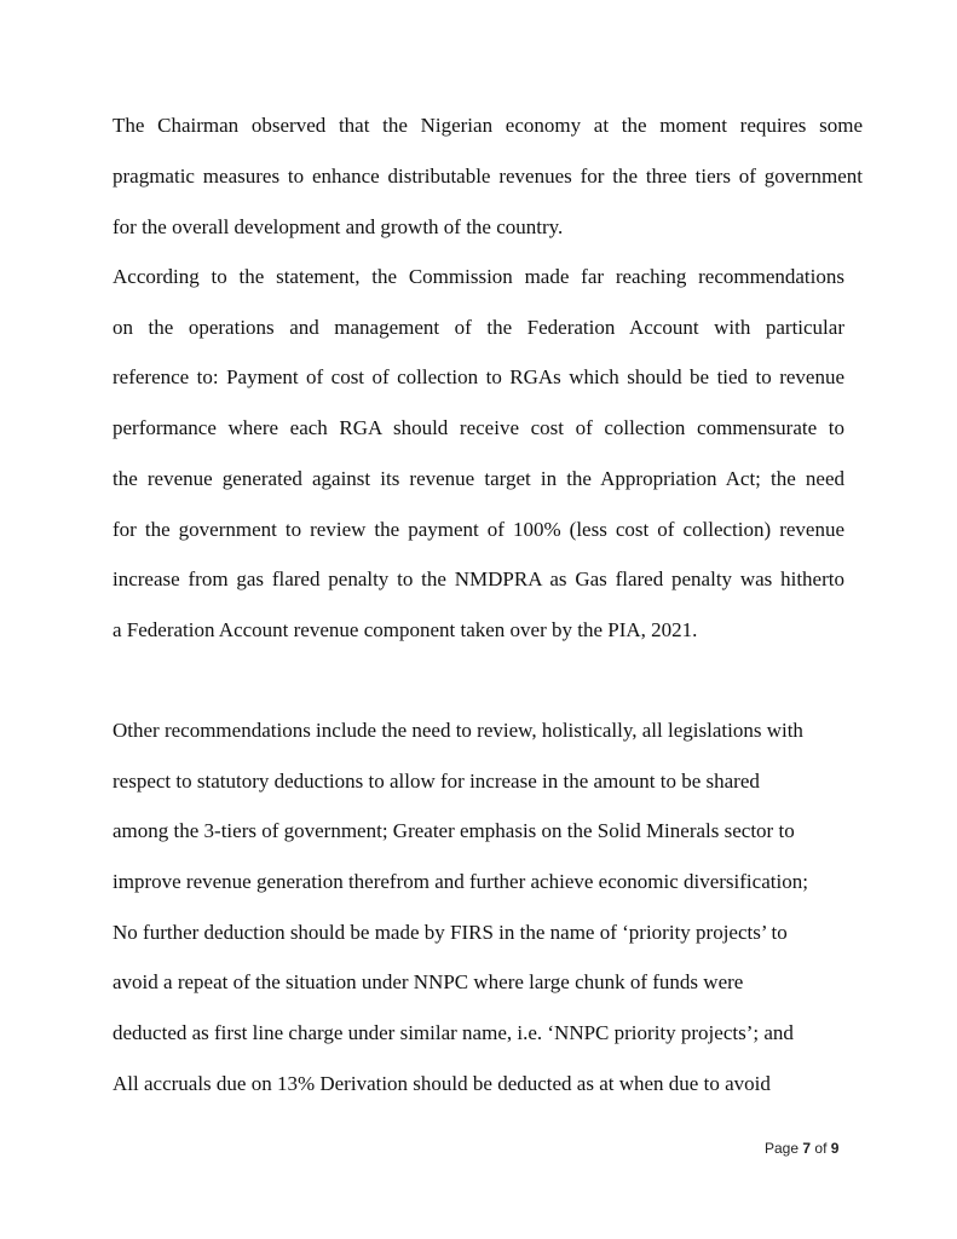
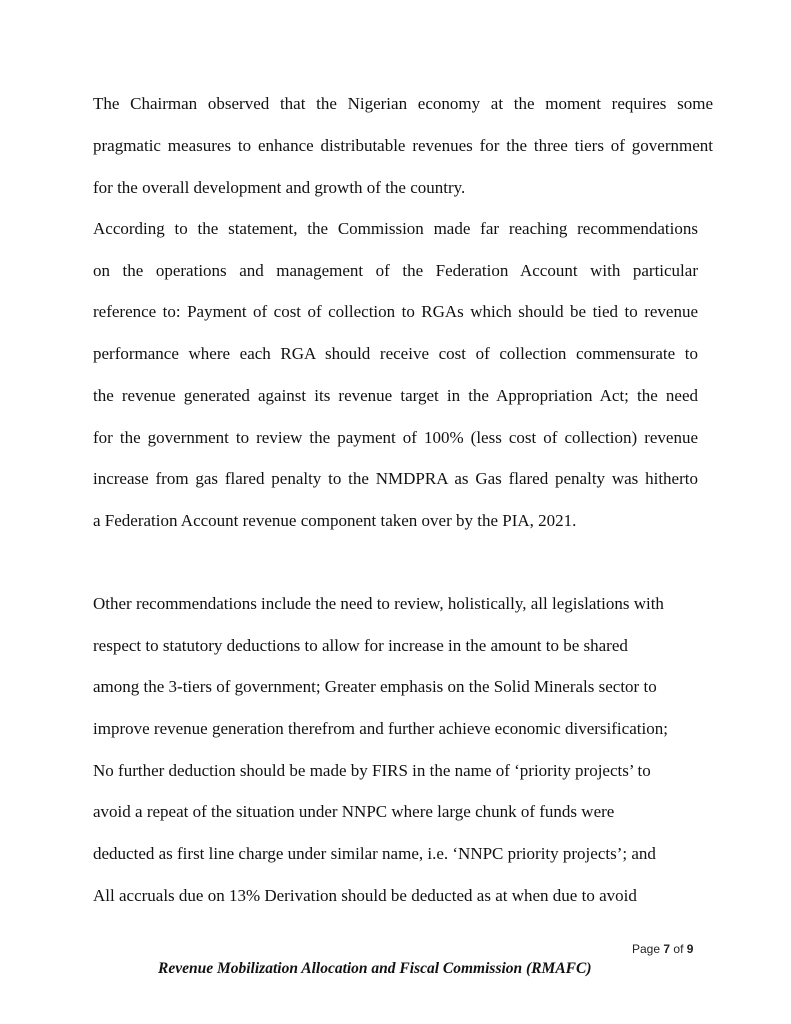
  The Chairman observed that the Nigerian economy at the moment requires some
  pragmatic measures to enhance distributable revenues for the three tiers of government
  for the overall development and growth of the country.
  According to the statement, the Commission made far reaching recommendations
  on the operations and management of the Federation Account with particular
  reference to: Payment of cost of collection to RGAs which should be tied to revenue
  performance where each RGA should receive cost of collection commensurate to
  the revenue generated against its revenue target in the Appropriation Act; the need
  for the government to review the payment of 100% (less cost of collection) revenue
  increase from gas flared penalty to the NMDPRA as Gas flared penalty was hitherto
  a Federation Account revenue component taken over by the PIA, 2021.
  Other recommendations include the need to review, holistically, all legislations with
  respect to statutory deductions to allow for increase in the amount to be shared
  among the 3-tiers of government; Greater emphasis on the Solid Minerals sector to
  improve revenue generation therefrom and further achieve economic diversification;
  No further deduction should be made by FIRS in the name of ‘priority projects’ to
  avoid a repeat of the situation under NNPC where large chunk of funds were
  deducted as first line charge under similar name, i.e. ‘NNPC priority projects’; and
  All accruals due on 13% Derivation should be deducted as at when due to avoid
  Page 7 of 9
+ Revenue Mobilization Allocation and Fiscal Commission (RMAFC)
